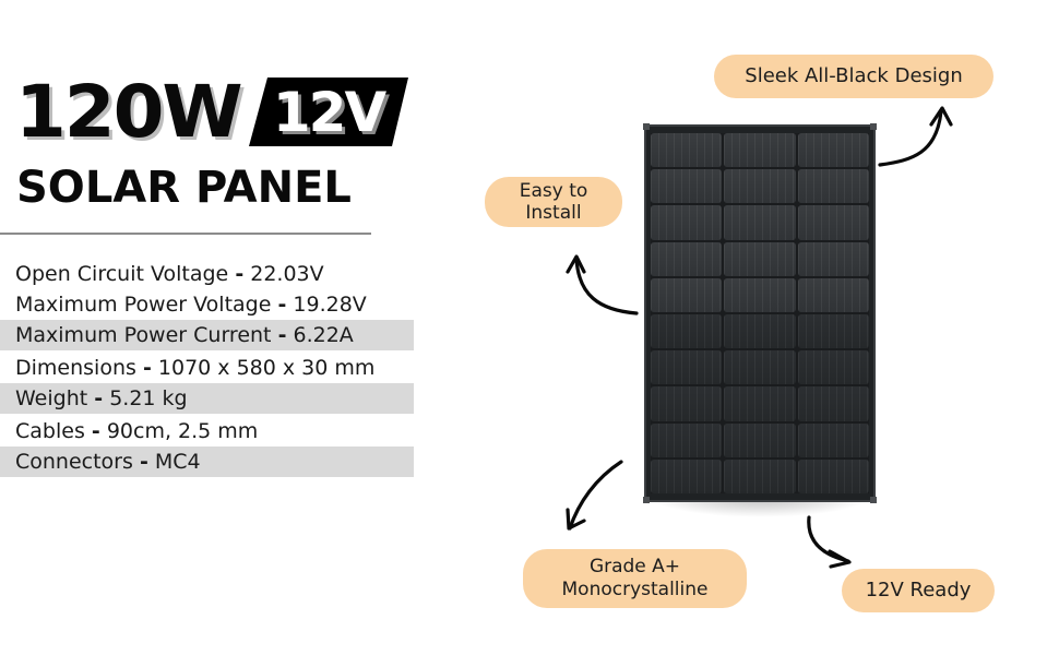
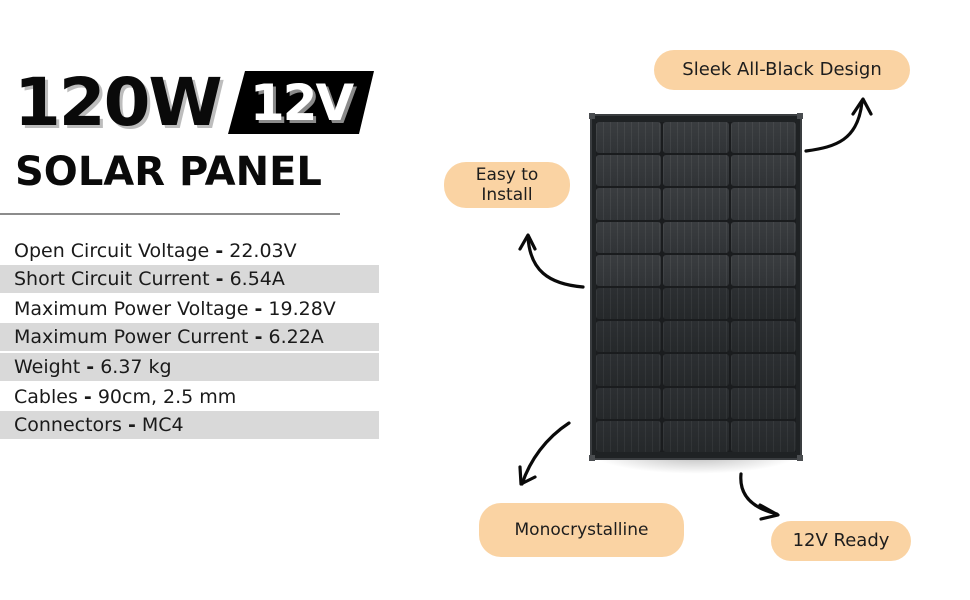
  120W
  12V
  SOLAR PANEL
  Open Circuit Voltage - 22.03V
+ Short Circuit Current - 6.54A
  Maximum Power Voltage - 19.28V
  Maximum Power Current - 6.22A
- Dimensions - 1070 x 580 x 30 mm
- Weight - 5.21 kg
+ Weight - 6.37 kg
  Cables - 90cm, 2.5 mm
  Connectors - MC4
  Sleek All-Black Design
  Easy to
  Install
- Grade A+
  Monocrystalline
  12V Ready
